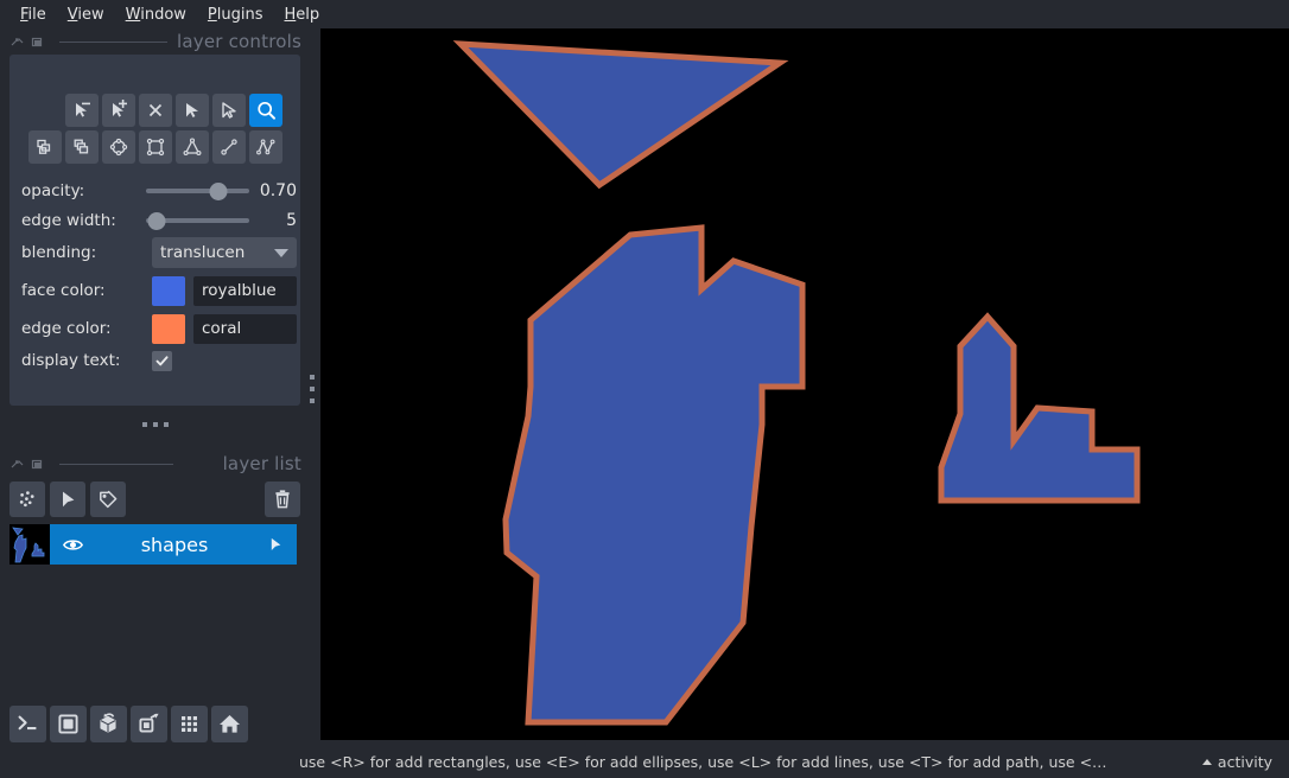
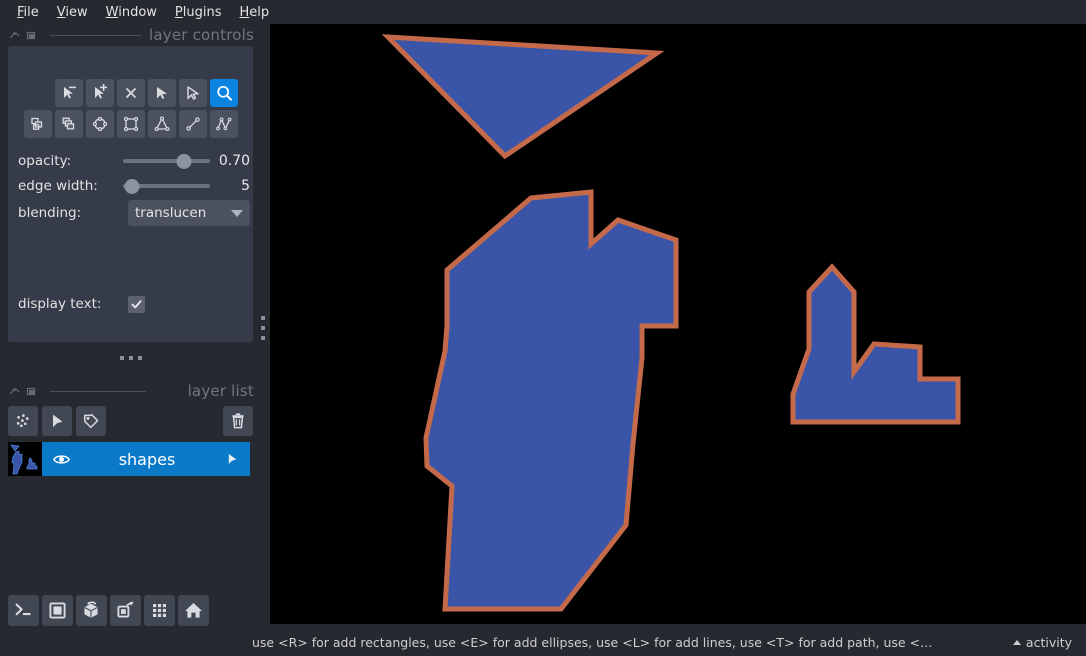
  File
  View
  Window
  Plugins
  Help
  layer controls
  opacity:
  0.70
  edge width:
  5
  blending:
  translucen
- face color:
- royalblue
- edge color:
- coral
  display text:
  layer list
  shapes
  use <R> for add rectangles, use <E> for add ellipses, use <L> for add lines, use <T> for add path, use <…
  activity
